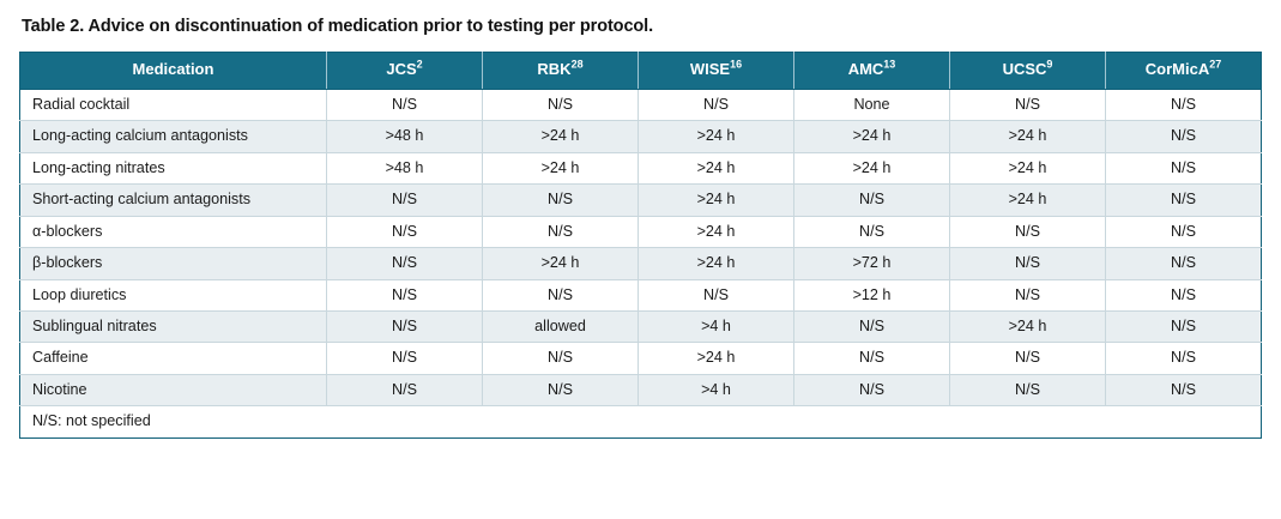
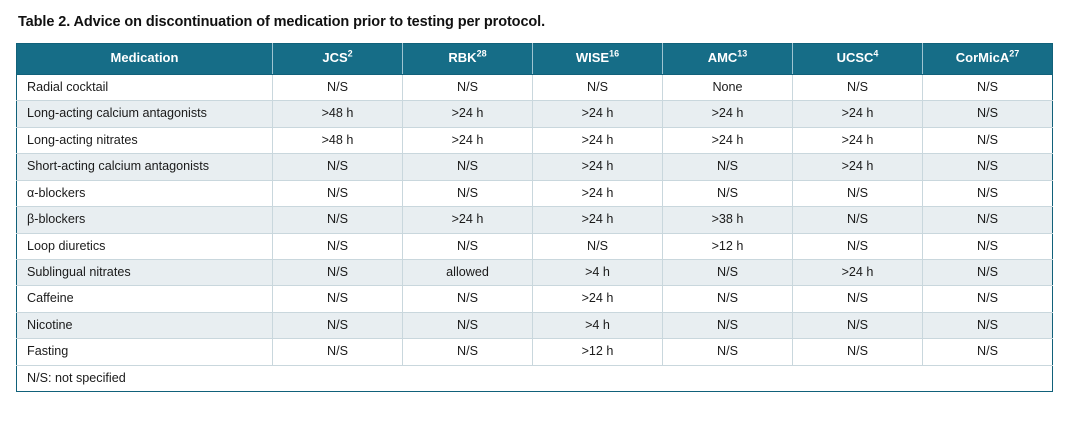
  Table 2. Advice on discontinuation of medication prior to testing per protocol.
- Medication	JCS2	RBK28	WISE16	AMC13	UCSC9	CorMicA27
+ Medication	JCS2	RBK28	WISE16	AMC13	UCSC4	CorMicA27
  Radial cocktail	N/S	N/S	N/S	None	N/S	N/S
  Long-acting calcium antagonists	>48 h	>24 h	>24 h	>24 h	>24 h	N/S
  Long-acting nitrates	>48 h	>24 h	>24 h	>24 h	>24 h	N/S
  Short-acting calcium antagonists	N/S	N/S	>24 h	N/S	>24 h	N/S
  α-blockers	N/S	N/S	>24 h	N/S	N/S	N/S
- β-blockers	N/S	>24 h	>24 h	>72 h	N/S	N/S
+ β-blockers	N/S	>24 h	>24 h	>38 h	N/S	N/S
  Loop diuretics	N/S	N/S	N/S	>12 h	N/S	N/S
  Sublingual nitrates	N/S	allowed	>4 h	N/S	>24 h	N/S
  Caffeine	N/S	N/S	>24 h	N/S	N/S	N/S
  Nicotine	N/S	N/S	>4 h	N/S	N/S	N/S
+ Fasting	N/S	N/S	>12 h	N/S	N/S	N/S
  N/S: not specified
